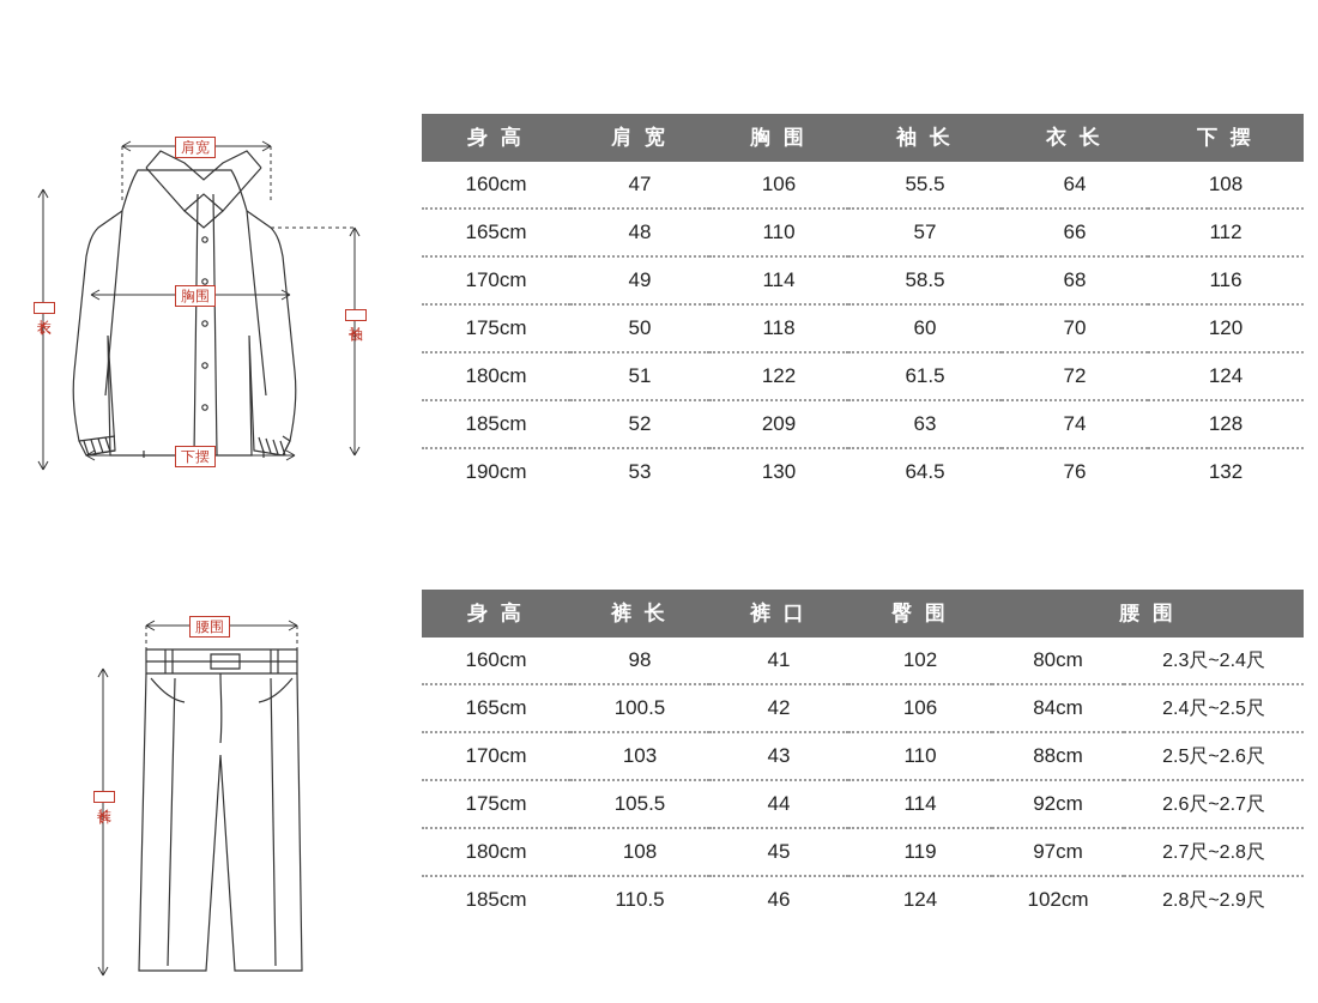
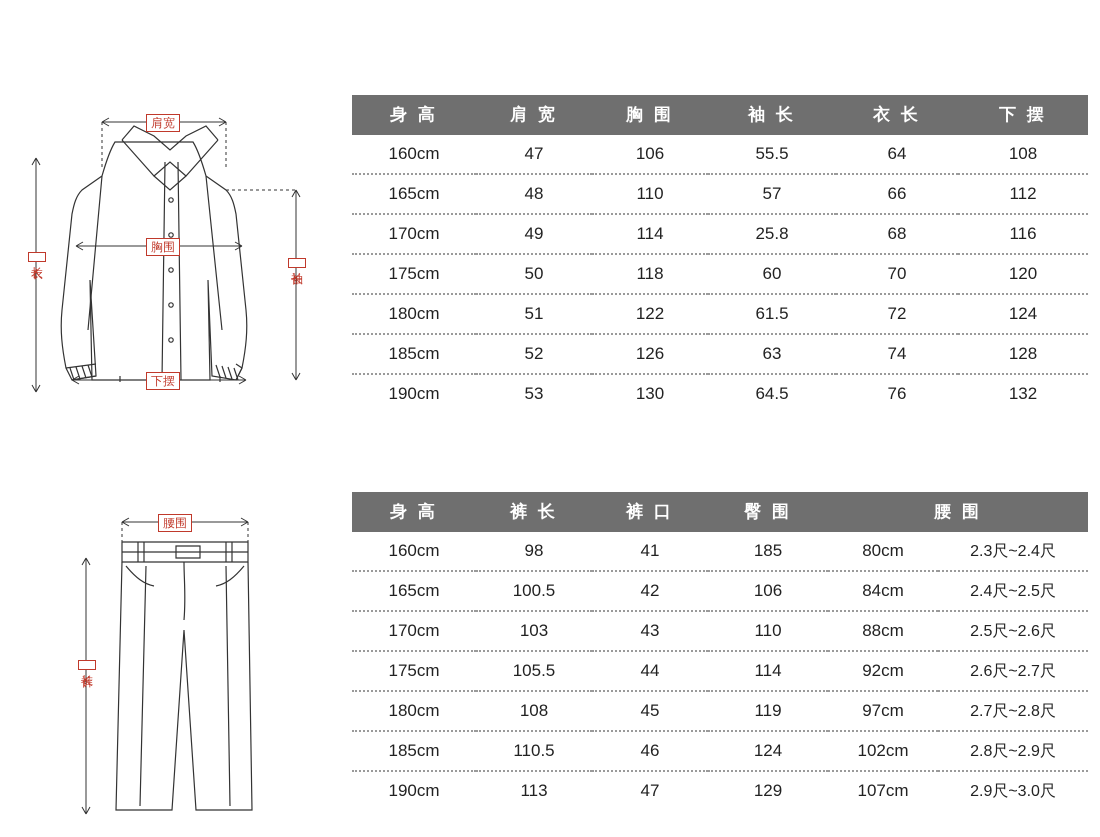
  肩宽
  胸围
  下摆
  腰围
  身 高	肩 宽	胸 围	袖 长	衣 长	下 摆
  160cm	47	106	55.5	64	108
  165cm	48	110	57	66	112
- 170cm	49	114	58.5	68	116
+ 170cm	49	114	25.8	68	116
  175cm	50	118	60	70	120
  180cm	51	122	61.5	72	124
- 185cm	52	209	63	74	128
+ 185cm	52	126	63	74	128
  190cm	53	130	64.5	76	132
  身 高	裤 长	裤 口	臀 围	腰 围
- 160cm	98	41	102	80cm	2.3尺~2.4尺
+ 160cm	98	41	185	80cm	2.3尺~2.4尺
  165cm	100.5	42	106	84cm	2.4尺~2.5尺
  170cm	103	43	110	88cm	2.5尺~2.6尺
  175cm	105.5	44	114	92cm	2.6尺~2.7尺
  180cm	108	45	119	97cm	2.7尺~2.8尺
  185cm	110.5	46	124	102cm	2.8尺~2.9尺
+ 190cm	113	47	129	107cm	2.9尺~3.0尺
